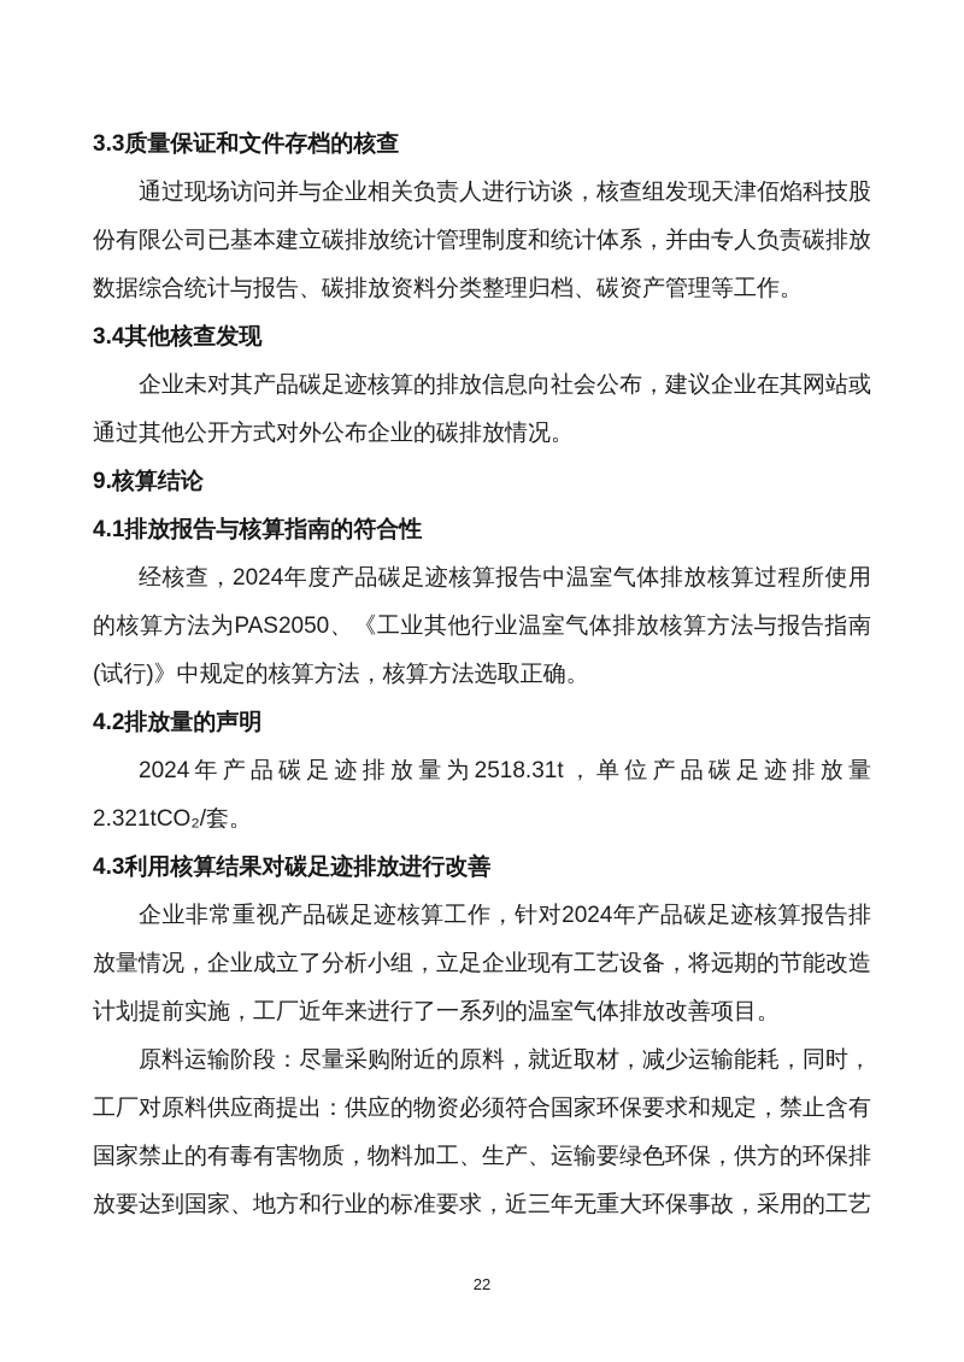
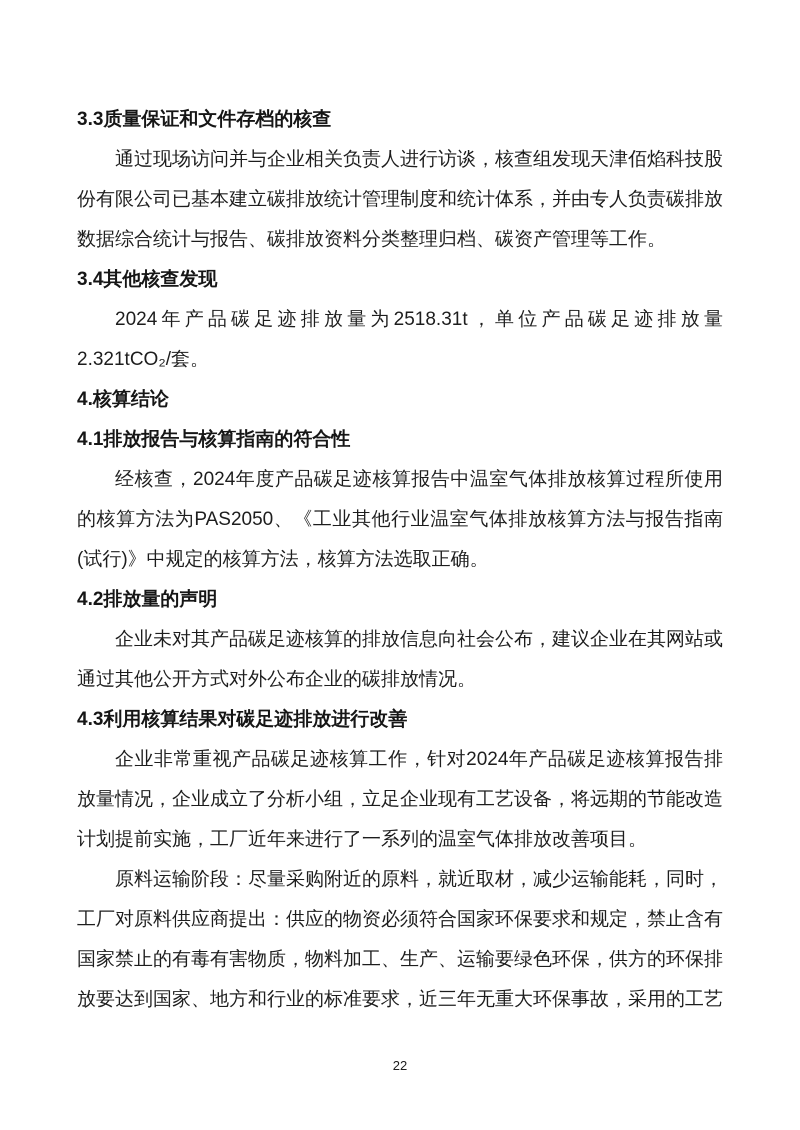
  3.3质量保证和文件存档的核查
  通过现场访问并与企业相关负责人进行访谈，核查组发现天津佰焰科技股份有限公司已基本建立碳排放统计管理制度和统计体系，并由专人负责碳排放数据综合统计与报告、碳排放资料分类整理归档、碳资产管理等工作。
  3.4其他核查发现
- 企业未对其产品碳足迹核算的排放信息向社会公布，建议企业在其网站或通过其他公开方式对外公布企业的碳排放情况。
+ 2024年产品碳足迹排放量为2518.31t，单位产品碳足迹排放量2.321tCO₂/套。
- 9.核算结论
+ 4.核算结论
  4.1排放报告与核算指南的符合性
  经核查，2024年度产品碳足迹核算报告中温室气体排放核算过程所使用的核算方法为PAS2050、《工业其他行业温室气体排放核算方法与报告指南(试行)》中规定的核算方法，核算方法选取正确。
  4.2排放量的声明
- 2024年产品碳足迹排放量为2518.31t，单位产品碳足迹排放量2.321tCO₂/套。
+ 企业未对其产品碳足迹核算的排放信息向社会公布，建议企业在其网站或通过其他公开方式对外公布企业的碳排放情况。
  4.3利用核算结果对碳足迹排放进行改善
  企业非常重视产品碳足迹核算工作，针对2024年产品碳足迹核算报告排放量情况，企业成立了分析小组，立足企业现有工艺设备，将远期的节能改造计划提前实施，工厂近年来进行了一系列的温室气体排放改善项目。
  原料运输阶段：尽量采购附近的原料，就近取材，减少运输能耗，同时，工厂对原料供应商提出：供应的物资必须符合国家环保要求和规定，禁止含有国家禁止的有毒有害物质，物料加工、生产、运输要绿色环保，供方的环保排放要达到国家、地方和行业的标准要求，近三年无重大环保事故，采用的工艺
  22
